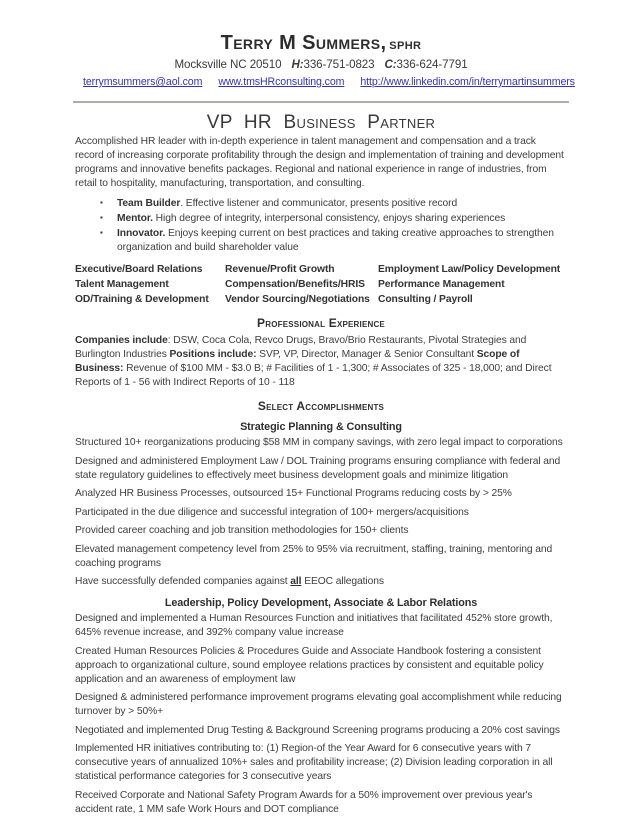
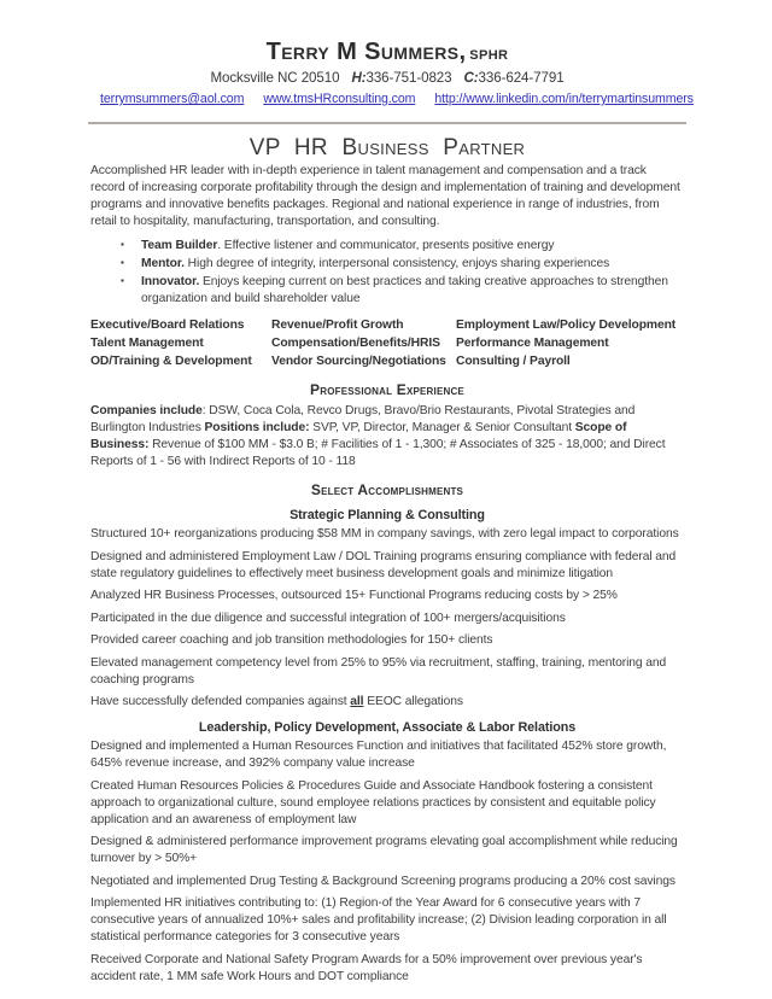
  Terry M Summers, SPHR
  Mocksville NC 20510 H:336-751-0823 C:336-624-7791
  terrymsummers@aol.com www.tmsHRconsulting.com http://www.linkedin.com/in/terrymartinsummers
  VP HR Business Partner
  Accomplished HR leader with in-depth experience in talent management and compensation and a track record of increasing corporate profitability through the design and implementation of training and development programs and innovative benefits packages. Regional and national experience in range of industries, from retail to hospitality, manufacturing, transportation, and consulting.
- ▪ Team Builder. Effective listener and communicator, presents positive record
+ ▪ Team Builder. Effective listener and communicator, presents positive energy
  ▪ Mentor. High degree of integrity, interpersonal consistency, enjoys sharing experiences
  ▪ Innovator. Enjoys keeping current on best practices and taking creative approaches to strengthen organization and build shareholder value
  Executive/Board Relations
  Talent Management
  OD/Training & Development
  Revenue/Profit Growth
  Compensation/Benefits/HRIS
  Vendor Sourcing/Negotiations
  Employment Law/Policy Development
  Performance Management
  Consulting / Payroll
  Professional Experience
  Companies include: DSW, Coca Cola, Revco Drugs, Bravo/Brio Restaurants, Pivotal Strategies and Burlington Industries Positions include: SVP, VP, Director, Manager & Senior Consultant Scope of Business: Revenue of $100 MM - $3.0 B; # Facilities of 1 - 1,300; # Associates of 325 - 18,000; and Direct Reports of 1 - 56 with Indirect Reports of 10 - 118
  Select Accomplishments
  Strategic Planning & Consulting
  Structured 10+ reorganizations producing $58 MM in company savings, with zero legal impact to corporations
  Designed and administered Employment Law / DOL Training programs ensuring compliance with federal and state regulatory guidelines to effectively meet business development goals and minimize litigation
  Analyzed HR Business Processes, outsourced 15+ Functional Programs reducing costs by > 25%
  Participated in the due diligence and successful integration of 100+ mergers/acquisitions
  Provided career coaching and job transition methodologies for 150+ clients
  Elevated management competency level from 25% to 95% via recruitment, staffing, training, mentoring and coaching programs
  Have successfully defended companies against all EEOC allegations
  Leadership, Policy Development, Associate & Labor Relations
  Designed and implemented a Human Resources Function and initiatives that facilitated 452% store growth, 645% revenue increase, and 392% company value increase
  Created Human Resources Policies & Procedures Guide and Associate Handbook fostering a consistent approach to organizational culture, sound employee relations practices by consistent and equitable policy application and an awareness of employment law
  Designed & administered performance improvement programs elevating goal accomplishment while reducing turnover by > 50%+
  Negotiated and implemented Drug Testing & Background Screening programs producing a 20% cost savings
  Implemented HR initiatives contributing to: (1) Region-of the Year Award for 6 consecutive years with 7 consecutive years of annualized 10%+ sales and profitability increase; (2) Division leading corporation in all statistical performance categories for 3 consecutive years
  Received Corporate and National Safety Program Awards for a 50% improvement over previous year's accident rate, 1 MM safe Work Hours and DOT compliance
